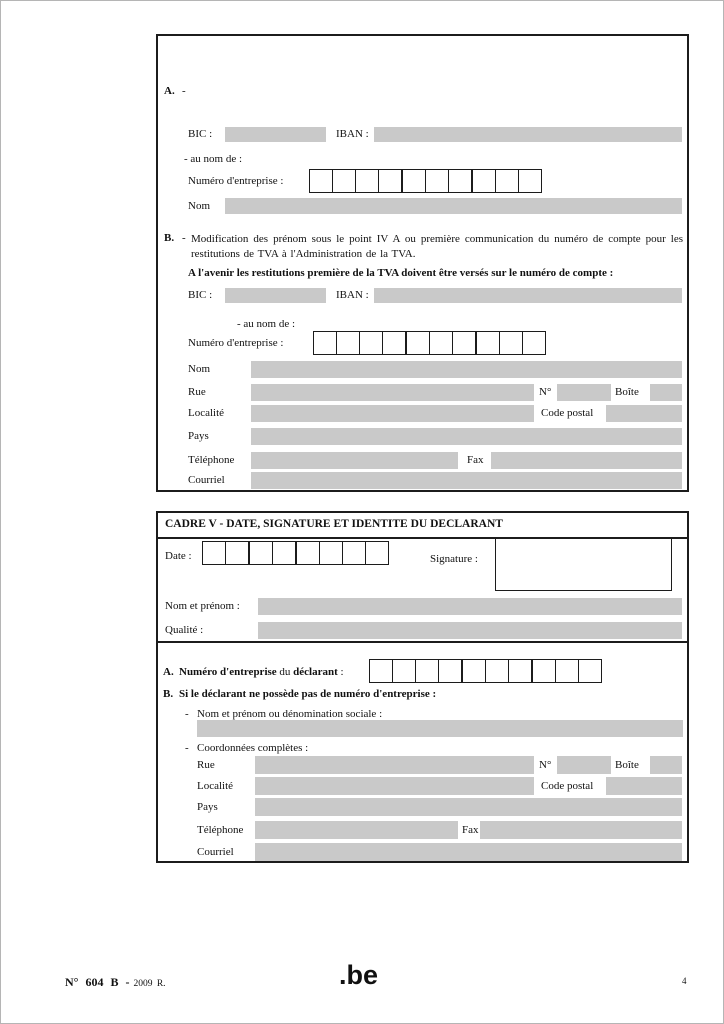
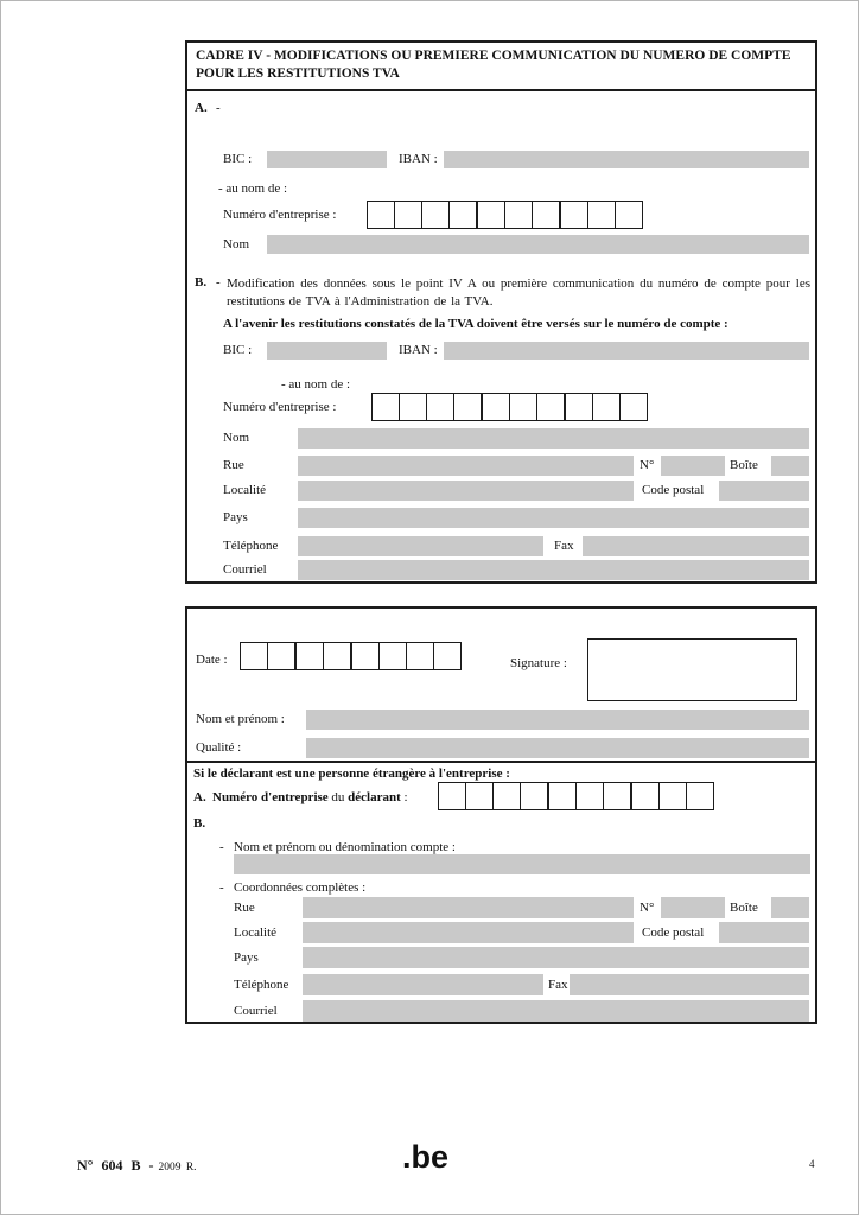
+ CADRE IV - MODIFICATIONS OU PREMIERE COMMUNICATION DU NUMERO DE COMPTE POUR LES RESTITUTIONS TVA
  A.
  -
  BIC :
  IBAN :
  - au nom de :
  Numéro d'entreprise :
  Nom
  B.
  -
- Modification des prénom sous le point IV A ou première communication du numéro de compte pour les restitutions de TVA à l'Administration de la TVA.
+ Modification des données sous le point IV A ou première communication du numéro de compte pour les restitutions de TVA à l'Administration de la TVA.
- A l'avenir les restitutions première de la TVA doivent être versés sur le numéro de compte :
+ A l'avenir les restitutions constatés de la TVA doivent être versés sur le numéro de compte :
  BIC :
  IBAN :
  - au nom de :
  Numéro d'entreprise :
  Nom
  Rue
  N°
  Boîte
  Localité
  Code postal
  Pays
  Téléphone
  Fax
  Courriel
- CADRE V - DATE, SIGNATURE ET IDENTITE DU DECLARANT
  Date :
  Signature :
  Nom et prénom :
  Qualité :
+ Si le déclarant est une personne étrangère à l'entreprise :
  A.
  Numéro d'entreprise du déclarant :
  B.
- Si le déclarant ne possède pas de numéro d'entreprise :
  -
- Nom et prénom ou dénomination sociale :
+ Nom et prénom ou dénomination compte :
  -
  Coordonnées complètes :
  Rue
  N°
  Boîte
  Localité
  Code postal
  Pays
  Téléphone
  Fax
  Courriel
  N° 604 B - 2009 R.
  .be
  4
